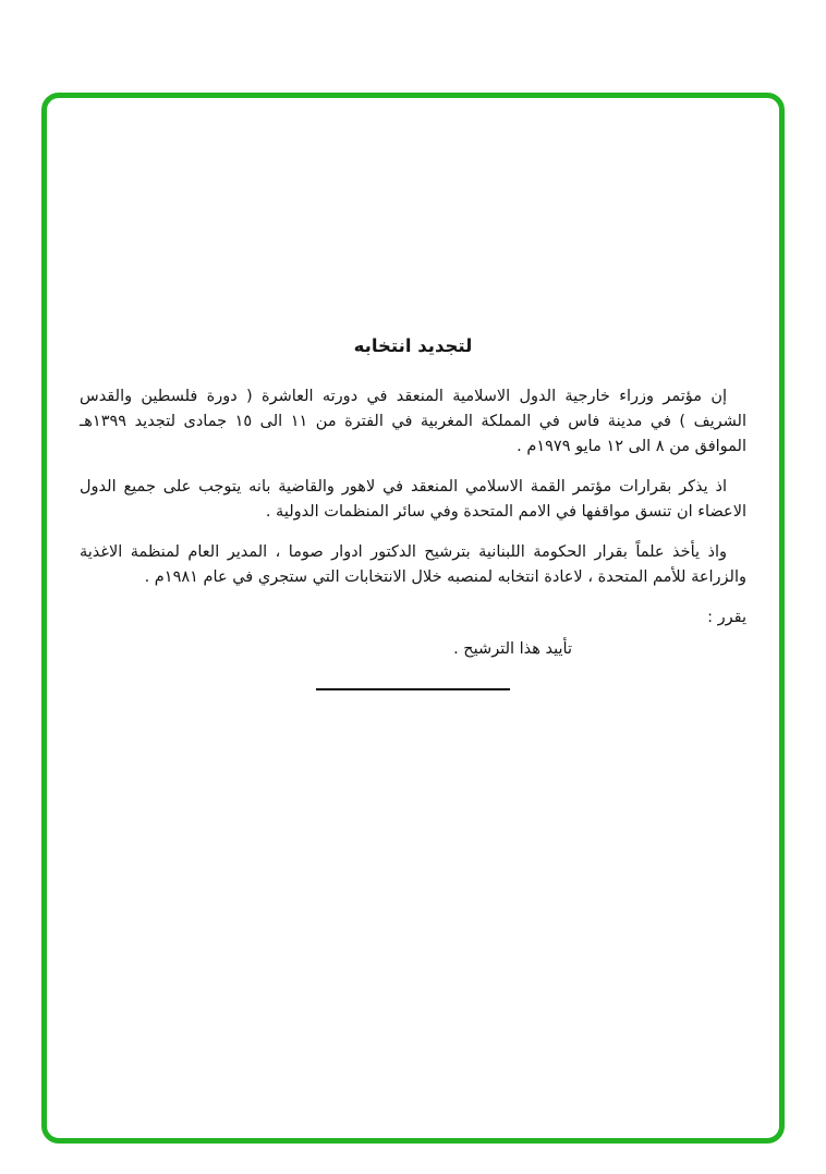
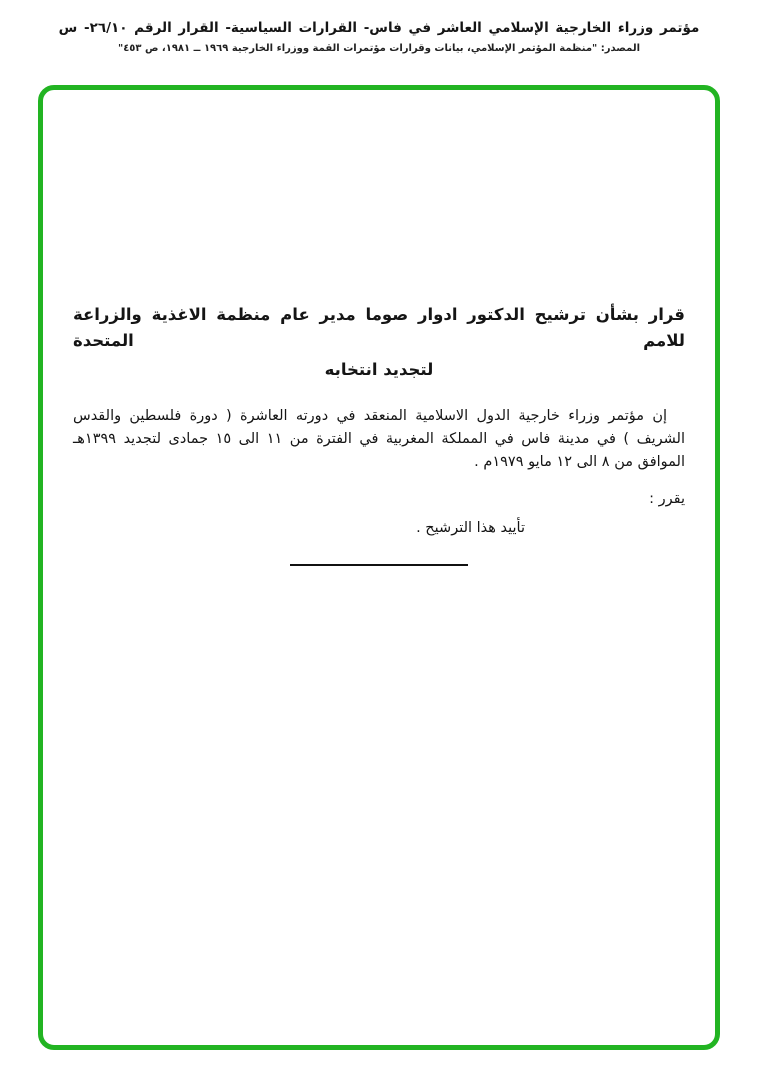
+ مؤتمر وزراء الخارجية الإسلامي العاشر في فاس- القرارات السياسية- القرار الرقم ٢٦/١٠- س
+ المصدر: "منظمة المؤتمر الإسلامي، بيانات وقرارات مؤتمرات القمة ووزراء الخارجية ١٩٦٩ ــ ١٩٨١، ص ٤٥٣"
+ قرار بشأن ترشيح الدكتور ادوار صوما مدير عام منظمة الاغذية والزراعة للامم المتحدة
  لتجديد انتخابه
  إن مؤتمر وزراء خارجية الدول الاسلامية المنعقد في دورته العاشرة ( دورة فلسطين والقدس الشريف ) في مدينة فاس في المملكة المغربية في الفترة من ١١ الى ١٥ جمادى لتجديد ١٣٩٩هـ الموافق من ٨ الى ١٢ مايو ١٩٧٩م .
- اذ يذكر بقرارات مؤتمر القمة الاسلامي المنعقد في لاهور والقاضية بانه يتوجب على جميع الدول الاعضاء ان تنسق مواقفها في الامم المتحدة وفي سائر المنظمات الدولية .
- واذ يأخذ علماً بقرار الحكومة اللبنانية بترشيح الدكتور ادوار صوما ، المدير العام لمنظمة الاغذية والزراعة للأمم المتحدة ، لاعادة انتخابه لمنصبه خلال الانتخابات التي ستجري في عام ١٩٨١م .
  يقرر :
  تأييد هذا الترشيح .
